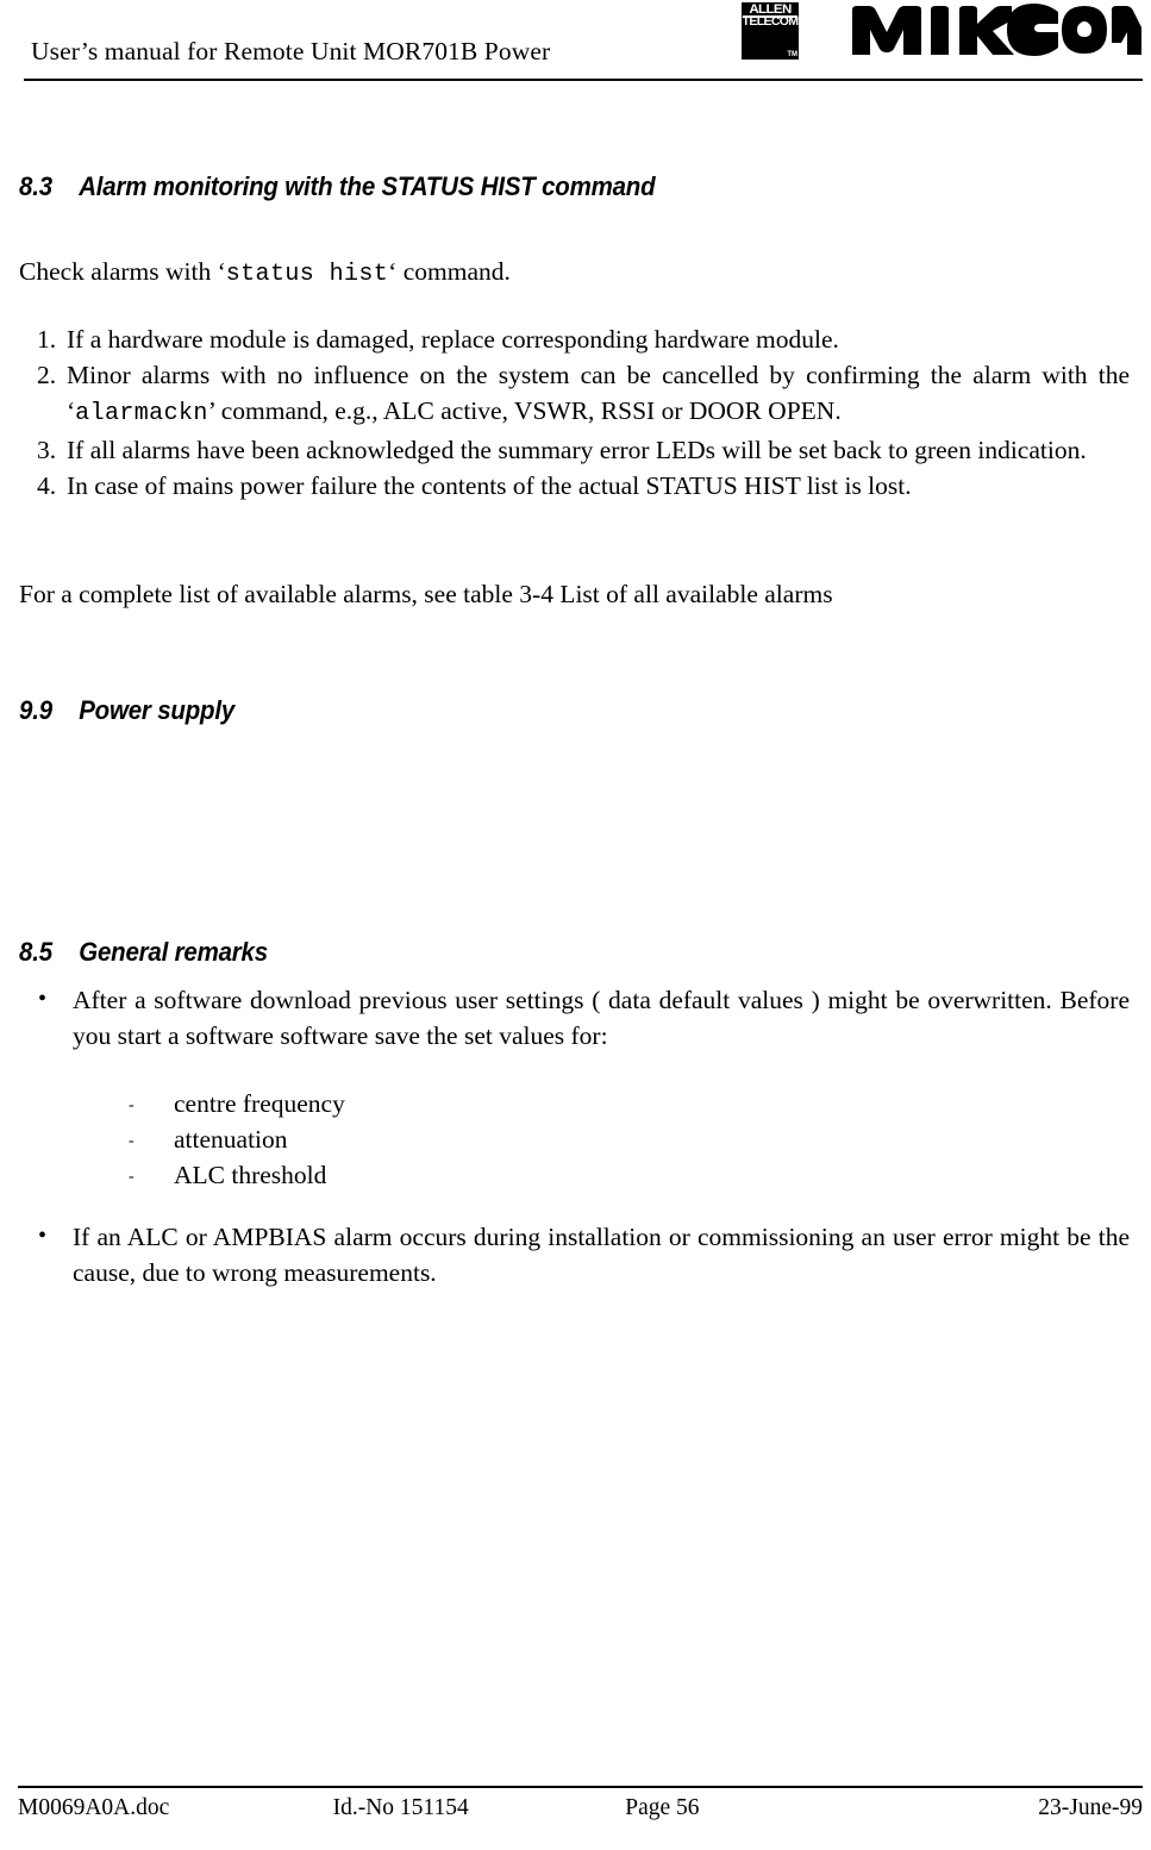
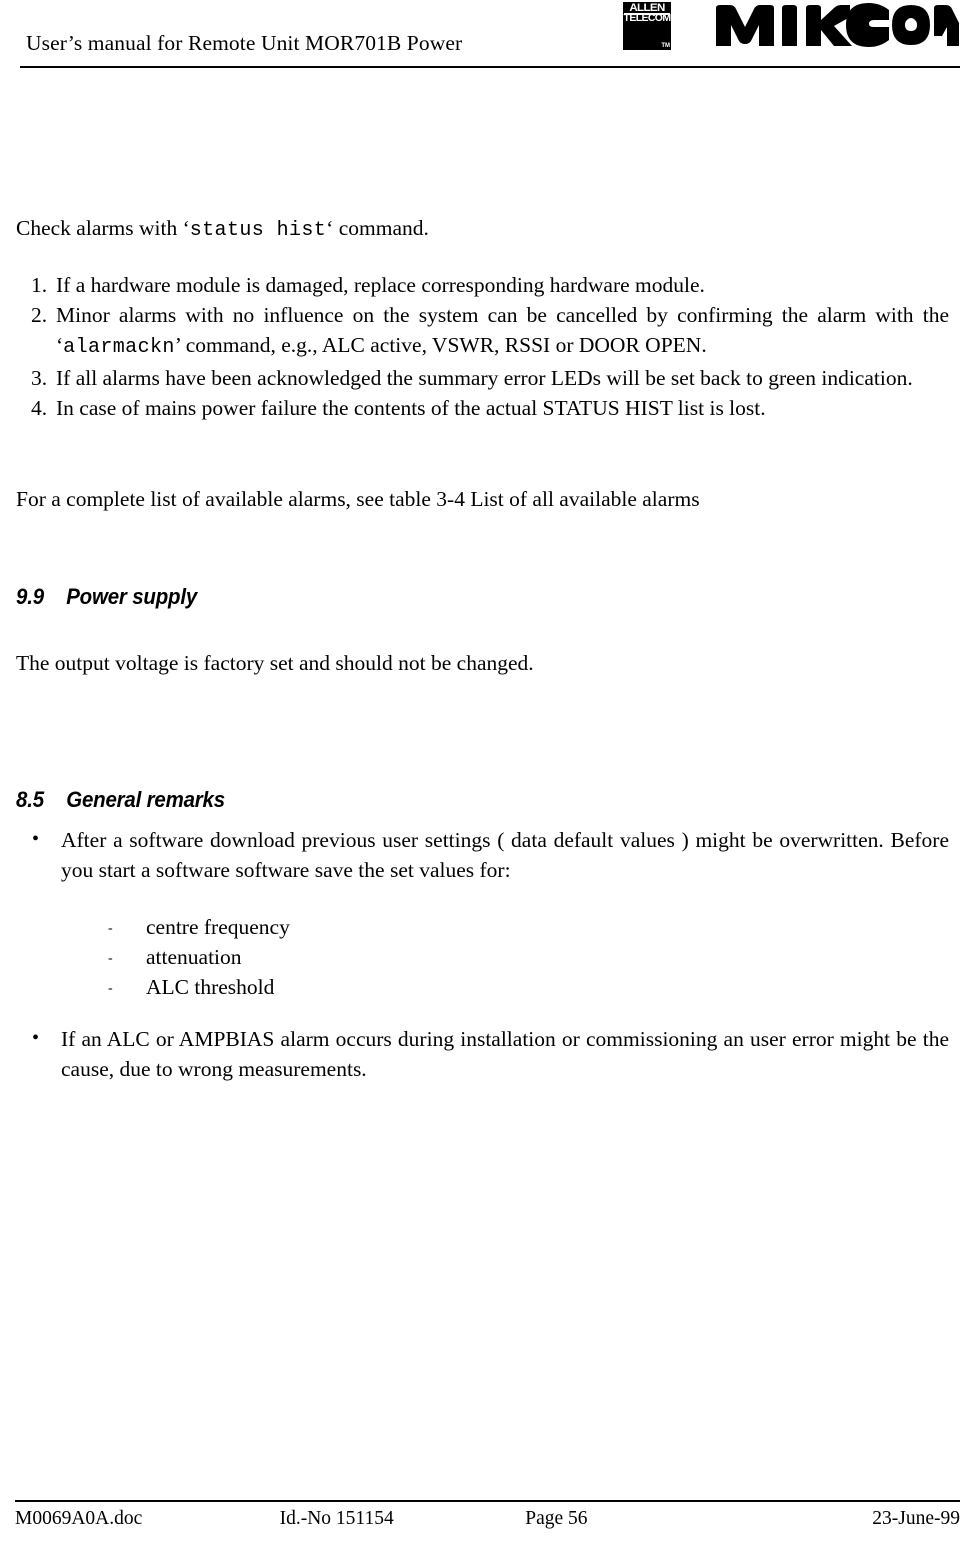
  User’s manual for Remote Unit MOR701B Power
  ALLEN
  TELECOM
- 8.3 Alarm monitoring with the STATUS HIST command
  Check alarms with ‘status hist‘ command.
  1.
  If a hardware module is damaged, replace corresponding hardware module.
  2.
  Minor alarms with no influence on the system can be cancelled by confirming the alarm with the ‘alarmackn’ command, e.g., ALC active, VSWR, RSSI or DOOR OPEN.
  3.
  If all alarms have been acknowledged the summary error LEDs will be set back to green indication.
  4.
  In case of mains power failure the contents of the actual STATUS HIST list is lost.
  For a complete list of available alarms, see table 3-4 List of all available alarms
  9.9 Power supply
+ The output voltage is factory set and should not be changed.
  8.5 General remarks
  •
  After a software download previous user settings ( data default values ) might be overwritten. Before you start a software software save the set values for:
  -
  centre frequency
  -
  attenuation
  -
  ALC threshold
  •
  If an ALC or AMPBIAS alarm occurs during installation or commissioning an user error might be the cause, due to wrong measurements.
  M0069A0A.doc
  Id.-No 151154
  Page 56
  23-June-99
